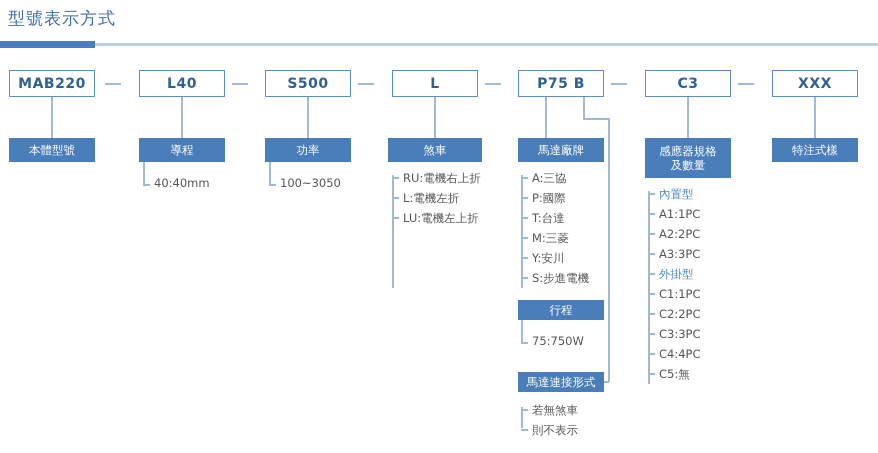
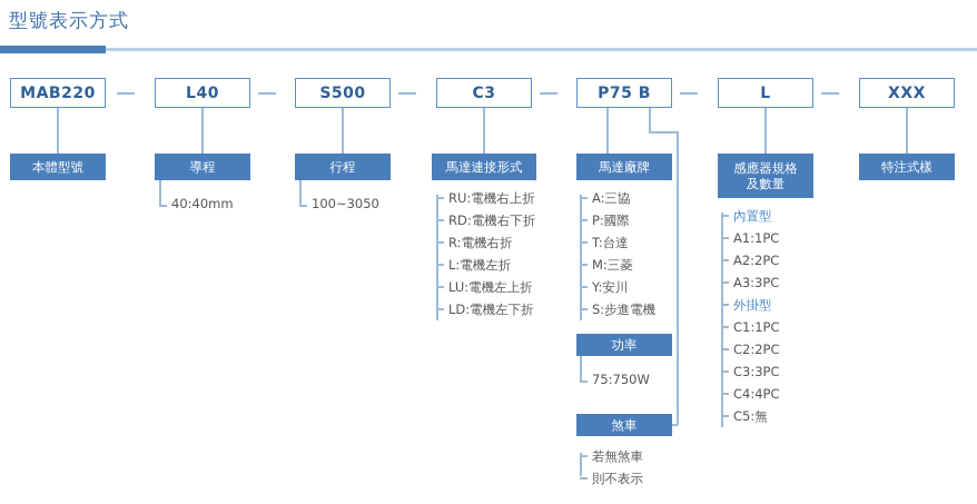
  型號表示方式
  MAB220
  L40
  S500
- L
+ C3
  P75 B
- C3
+ L
  XXX
  本體型號
  導程
- 功率
+ 行程
- 煞車
+ 馬達連接形式
  馬達廠牌
  特注式樣
  感應器規格
  及數量
- 行程
+ 功率
- 馬達連接形式
+ 煞車
  40:40mm
  100~3050
  75:750W
  RU:電機右上折
+ RD:電機右下折
+ R:電機右折
  L:電機左折
  LU:電機左上折
+ LD:電機左下折
  A:三協
  P:國際
  T:台達
  M:三菱
  Y:安川
  S:步進電機
  若無煞車
  則不表示
  內置型
  A1:1PC
  A2:2PC
  A3:3PC
  外掛型
  C1:1PC
  C2:2PC
  C3:3PC
  C4:4PC
  C5:無
